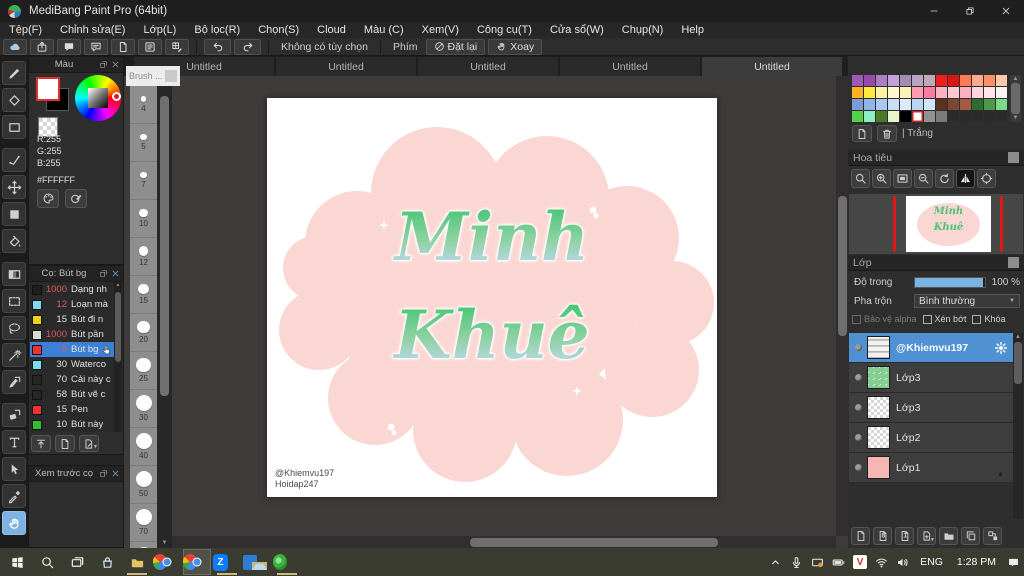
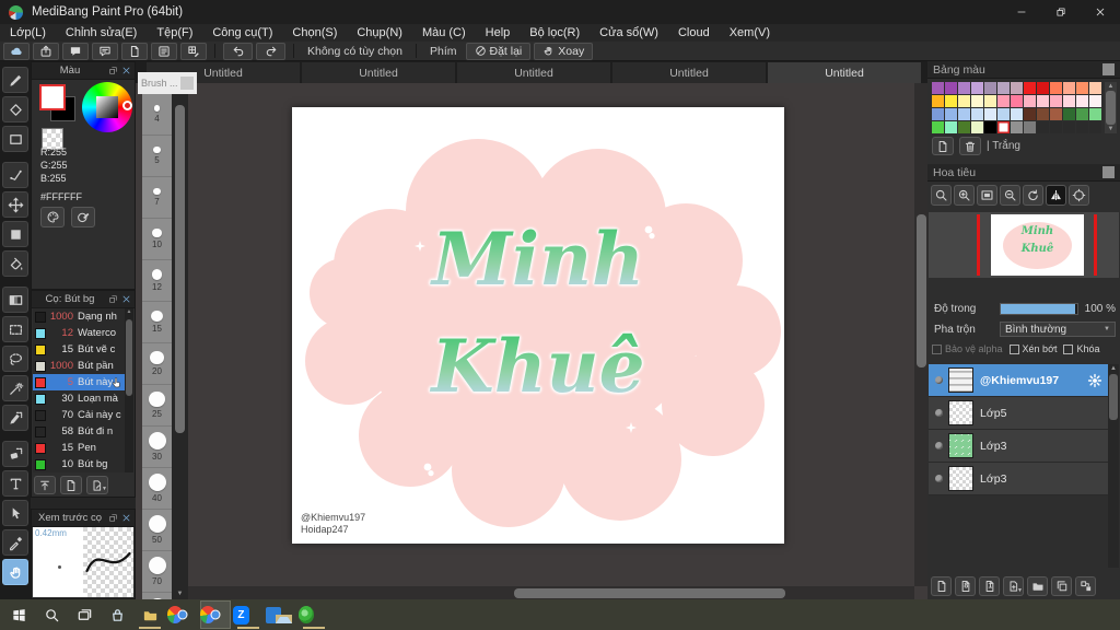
  MediBang Paint Pro (64bit)
- Tệp(F)
+ Lớp(L)
  Chỉnh sửa(E)
- Lớp(L)
+ Tệp(F)
- Bộ lọc(R)
+ Công cụ(T)
  Chọn(S)
- Cloud
+ Chụp(N)
  Màu (C)
- Xem(V)
+ Help
- Công cụ(T)
+ Bộ lọc(R)
  Cửa sổ(W)
- Chụp(N)
+ Cloud
- Help
+ Xem(V)
  Không có tùy chọn
  Phím
  Đặt lại
  Xoay
  Màu
  R:255
  G:255
  B:255
  #FFFFFF
  Cọ: Bút bg
  1000
  Dạng nh
  12
- Loạn mà
+ Waterco
  15
- Bút đi n
+ Bút vẽ c
  1000
  Bút pần
  5
- Bút bg
+ Bút này
  30
- Waterco
+ Loạn mà
  70
  Cải này c
  58
- Bút vẽ c
+ Bút đi n
  15
  Pen
  10
- Bút này
+ Bút bg
  Xem trước cọ
+ 0.42mm
  Brush ...
  4
  5
  7
  10
  12
  15
  20
  25
  30
  40
  50
  70
  Untitled
  Untitled
  Untitled
  Untitled
  Untitled
  Minh
  Khuê
  @Khiemvu197
  Hoidap247
+ Bảng màu
  | Trắng
  Hoa tiêu
  Minh
  Khuê
- Lớp
  Độ trong
  100 %
  Pha trộn
  Bình thường
  Bảo vệ alpha
  Xén bớt
  Khóa
  @Khiemvu197
+ Lớp5
  Lớp3
  Lớp3
- Lớp2
- Lớp1
- V
- ENG
- 1:28 PM
